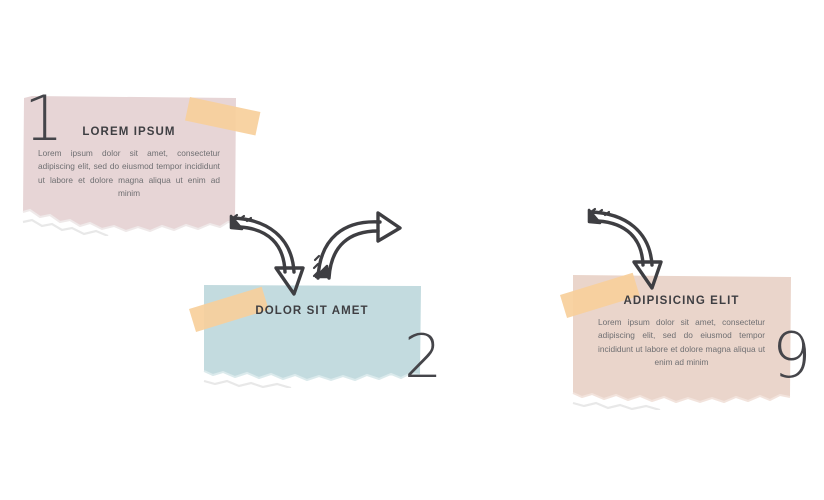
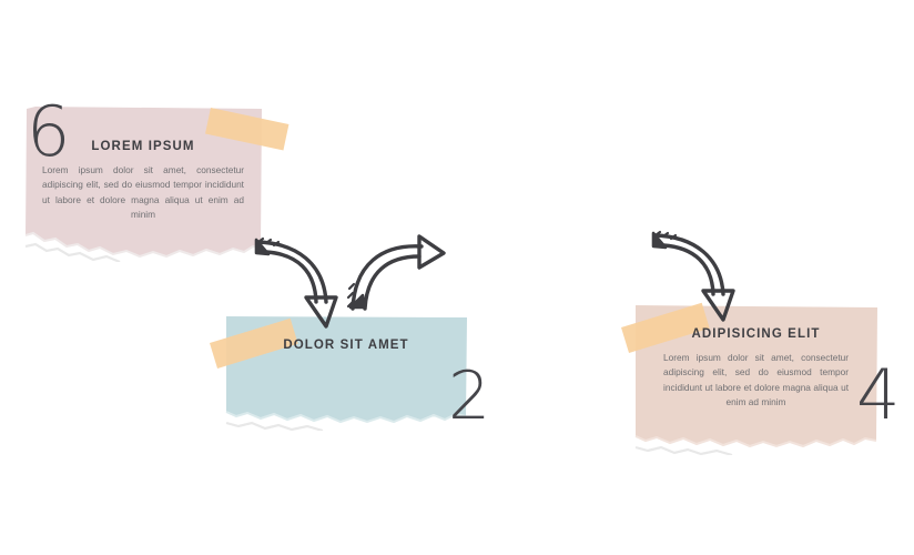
  LOREM IPSUM
  Lorem ipsum dolor sit amet, consectetur adipiscing elit, sed do eiusmod tempor incididunt ut labore et dolore magna aliqua ut enim ad minim
- 1
+ 6
  DOLOR SIT AMET
  2
  ADIPISICING ELIT
  Lorem ipsum dolor sit amet, consectetur adipiscing elit, sed do eiusmod tempor incididunt ut labore et dolore magna aliqua ut enim ad minim
- 9
+ 4
